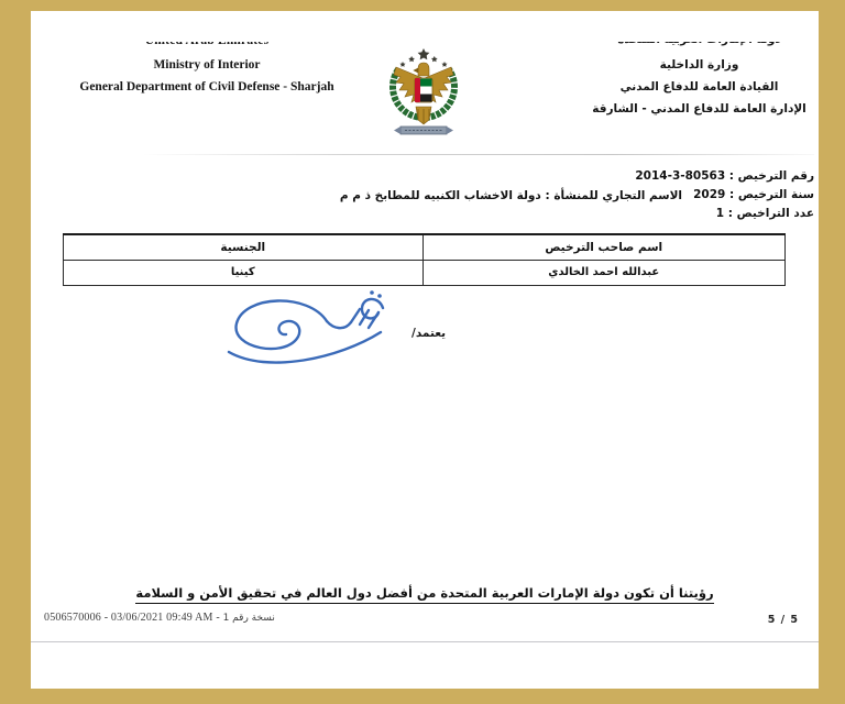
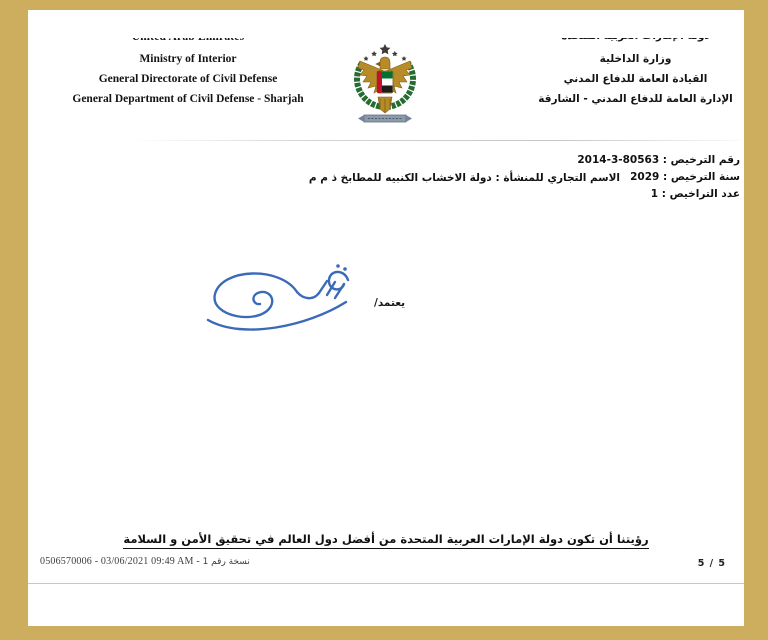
  Ministry of Interior
+ General Directorate of Civil Defense
  General Department of Civil Defense - Sharjah
  وزارة الداخلية
  القيادة العامة للدفاع المدني
  الإدارة العامة للدفاع المدني - الشارقة
  رقم الترخيص : 2014-3-80563
  سنة الترخيص : 2029
  الاسم التجاري للمنشأة : دولة الاخشاب الكنبيه للمطابخ ذ م م
  عدد التراخيص : 1
- اسم صاحب الترخيص	الجنسية
- عبدالله احمد الخالدي	كينيا
  يعتمد/
  رؤيتنا أن تكون دولة الإمارات العربية المتحدة من أفضل دول العالم في تحقيق الأمن و السلامة
  0506570006 - 03/06/2021 09:49 AM - نسخة رقم 1
  5 / 5
